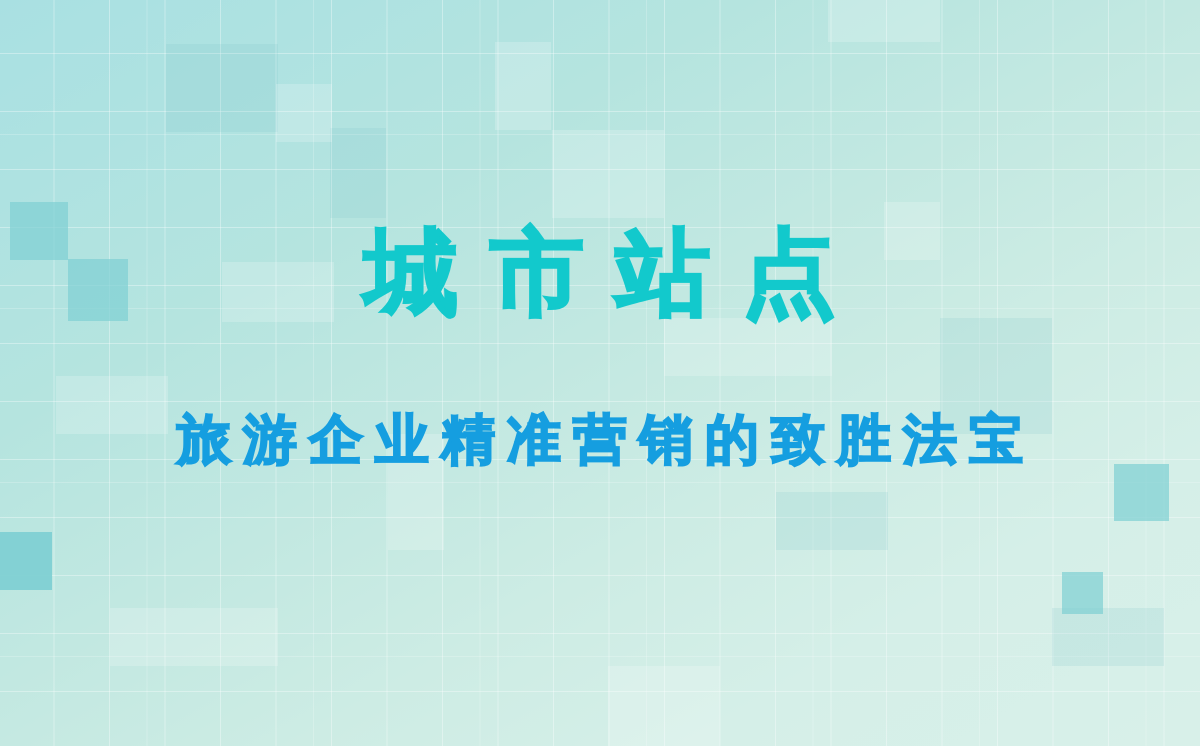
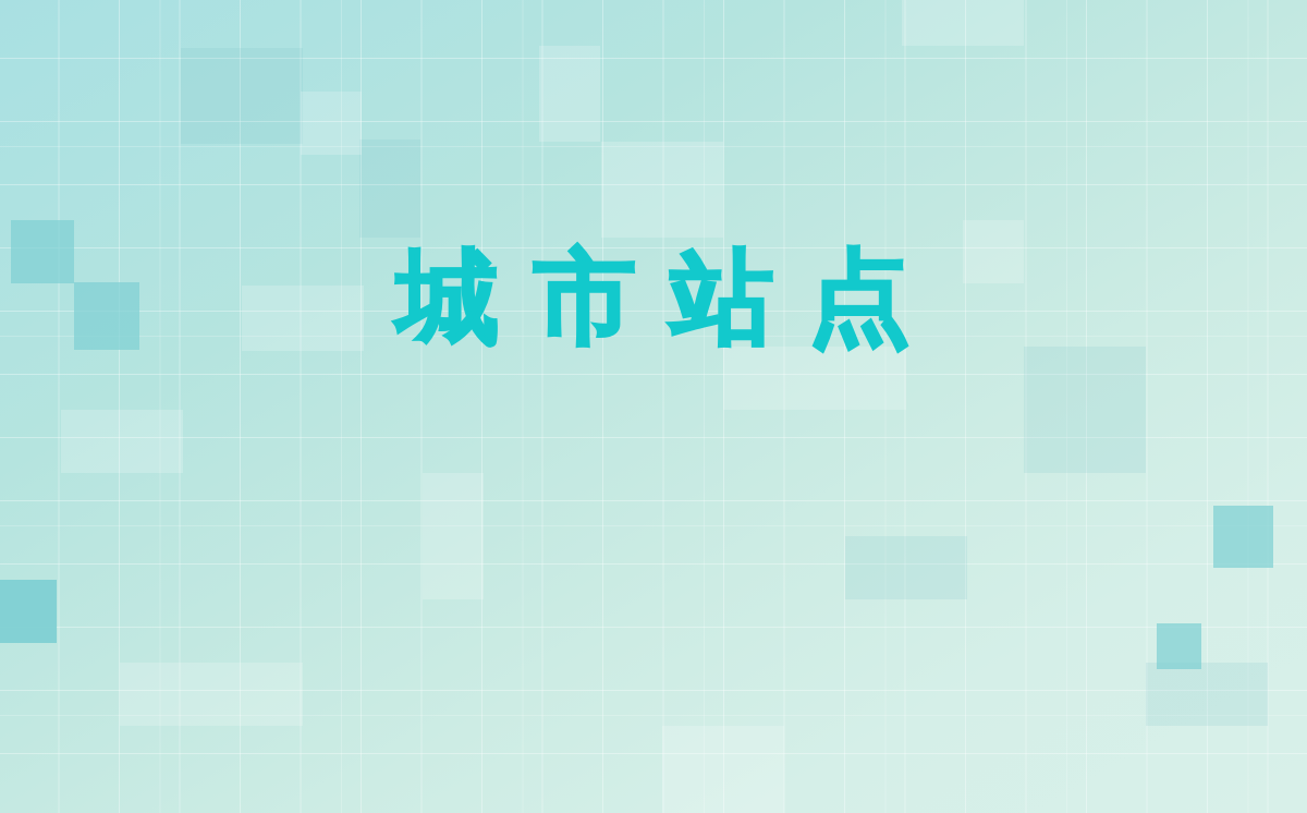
  城市站点
- 旅游企业精准营销的致胜法宝
